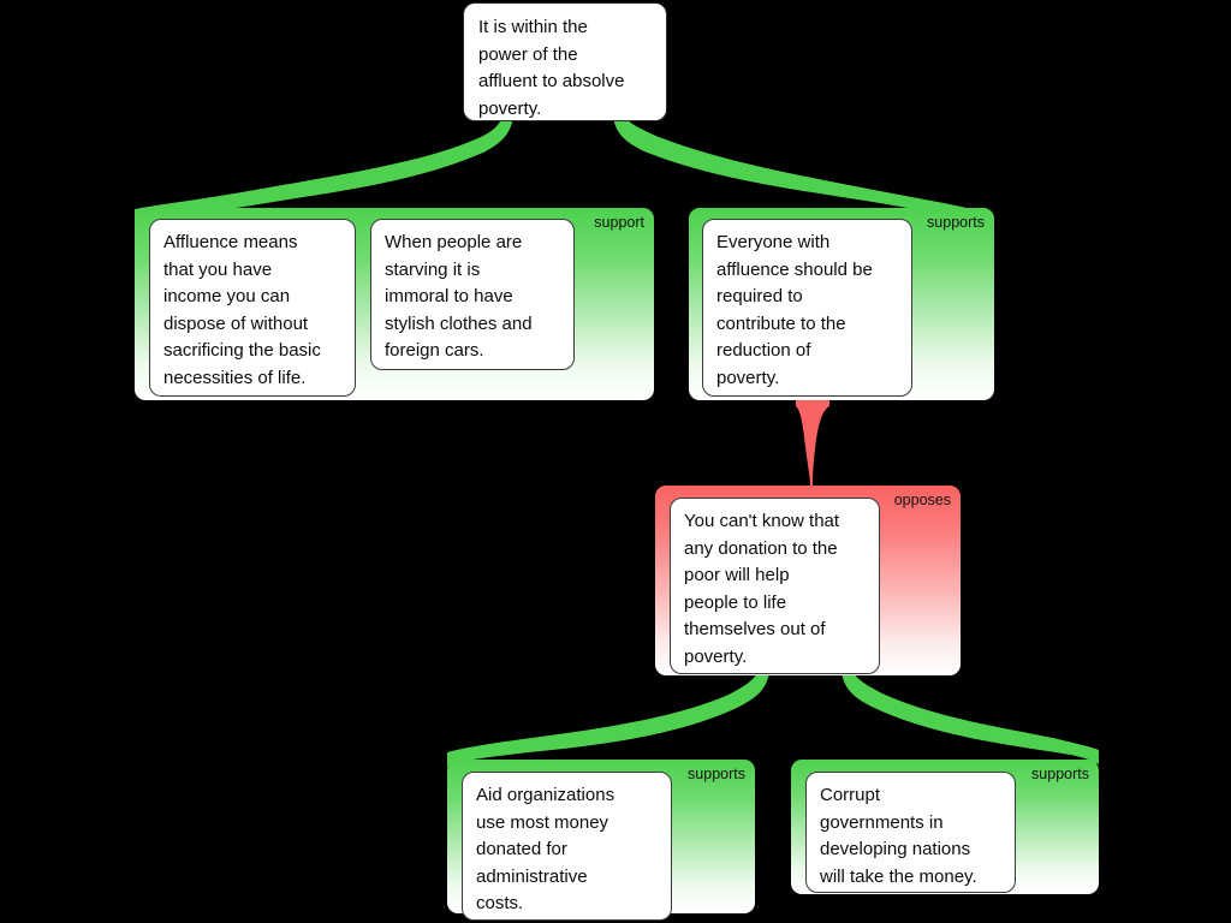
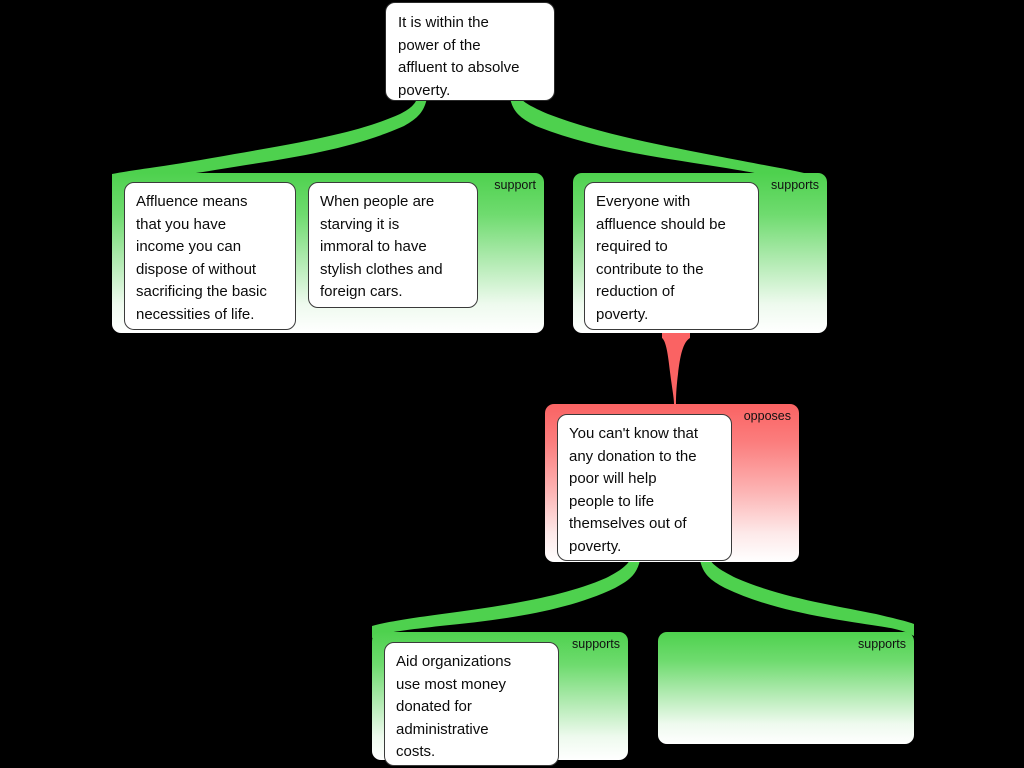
  It is within the
  power of the
  affluent to absolve
  poverty.
  support
  Affluence means
  that you have
  income you can
  dispose of without
  sacrificing the basic
  necessities of life.
  When people are
  starving it is
  immoral to have
  stylish clothes and
  foreign cars.
  supports
  Everyone with
  affluence should be
  required to
  contribute to the
  reduction of
  poverty.
  opposes
  You can't know that
  any donation to the
  poor will help
  people to life
  themselves out of
  poverty.
  supports
  Aid organizations
  use most money
  donated for
  administrative
  costs.
  supports
- Corrupt
- governments in
- developing nations
- will take the money.
